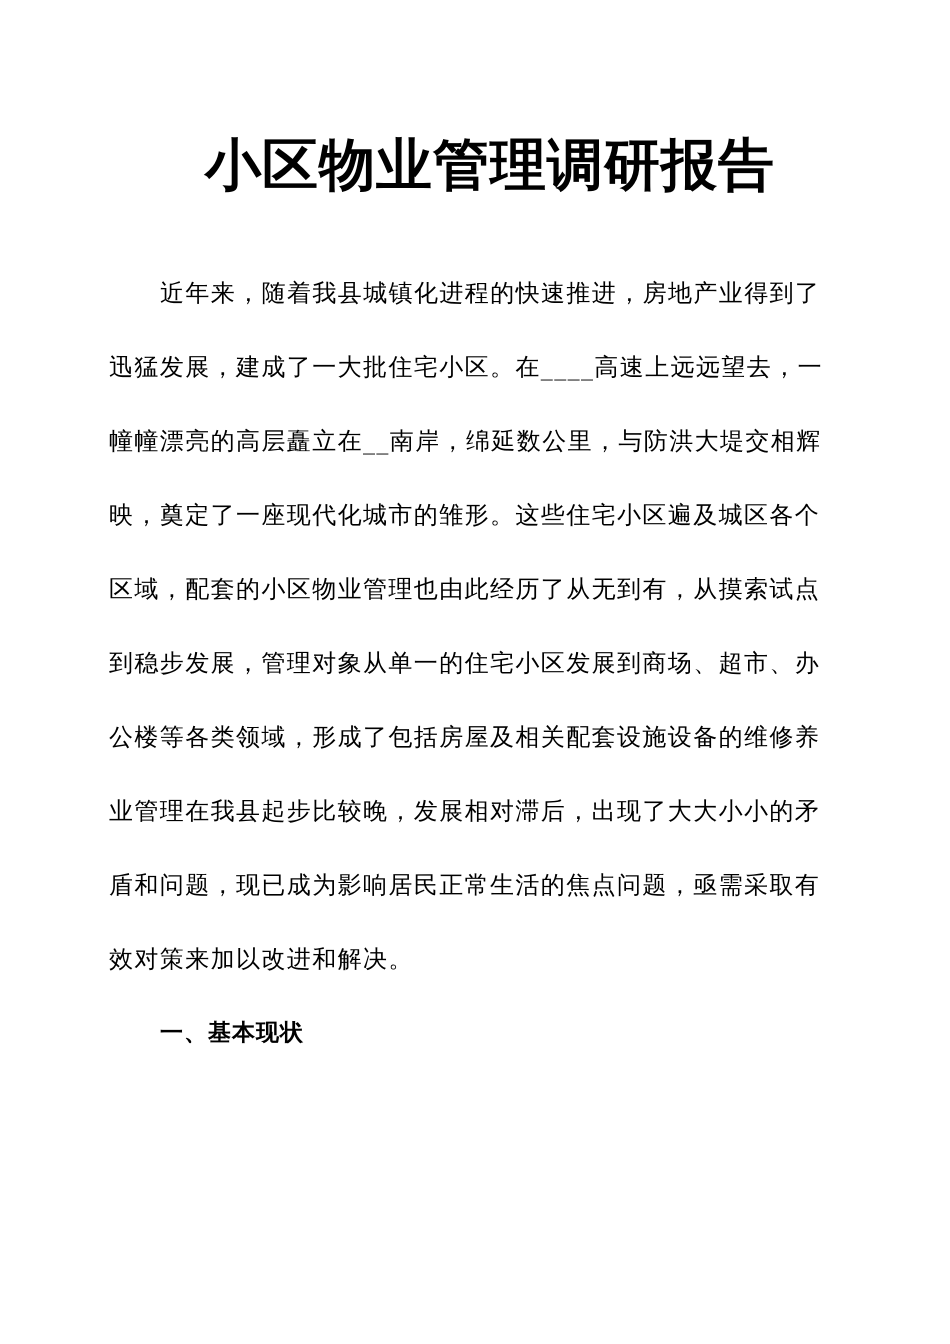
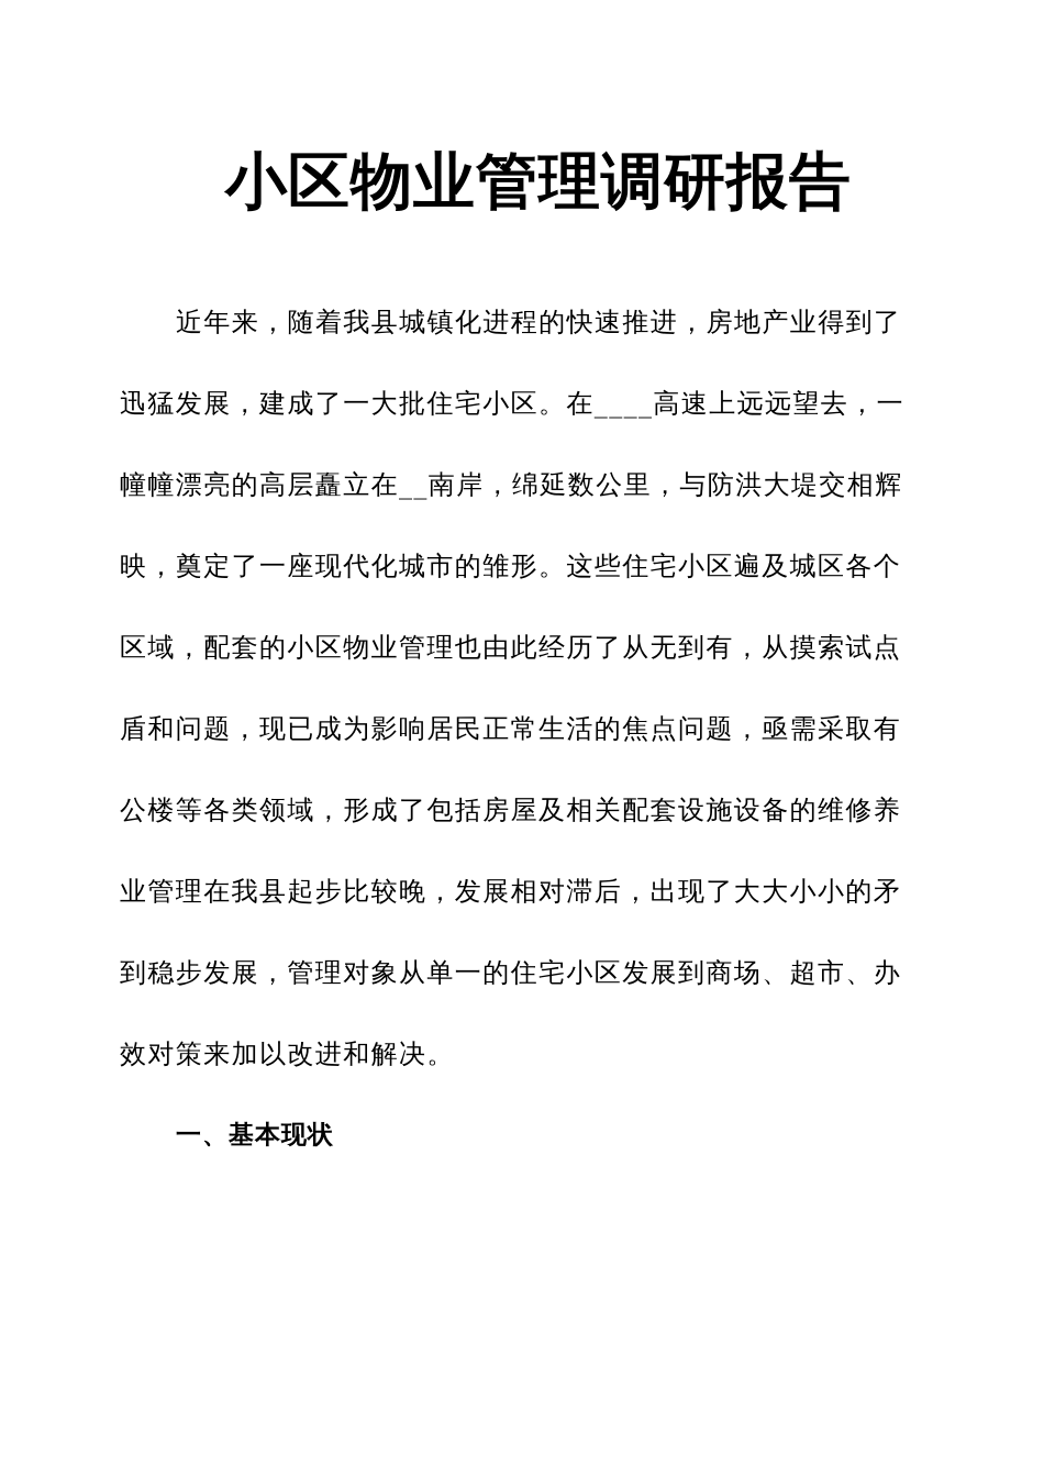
  小区物业管理调研报告
  近年来，随着我县城镇化进程的快速推进，房地产业得到了
  迅猛发展，建成了一大批住宅小区。在____高速上远远望去，一
  幢幢漂亮的高层矗立在__南岸，绵延数公里，与防洪大堤交相辉
  映，奠定了一座现代化城市的雏形。这些住宅小区遍及城区各个
  区域，配套的小区物业管理也由此经历了从无到有，从摸索试点
- 到稳步发展，管理对象从单一的住宅小区发展到商场、超市、办
+ 盾和问题，现已成为影响居民正常生活的焦点问题，亟需采取有
  公楼等各类领域，形成了包括房屋及相关配套设施设备的维修养
  业管理在我县起步比较晚，发展相对滞后，出现了大大小小的矛
- 盾和问题，现已成为影响居民正常生活的焦点问题，亟需采取有
+ 到稳步发展，管理对象从单一的住宅小区发展到商场、超市、办
  效对策来加以改进和解决。
  一、基本现状
